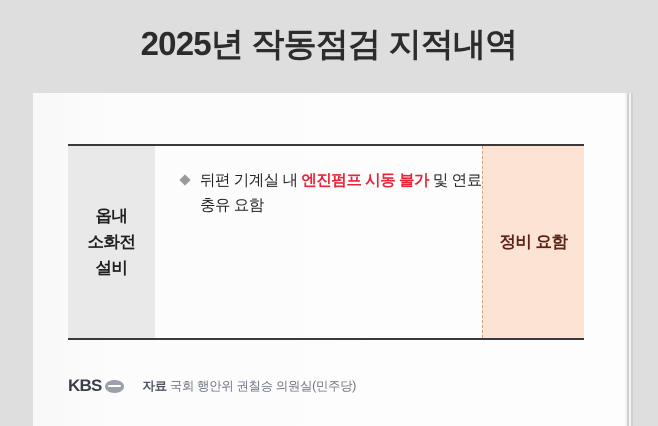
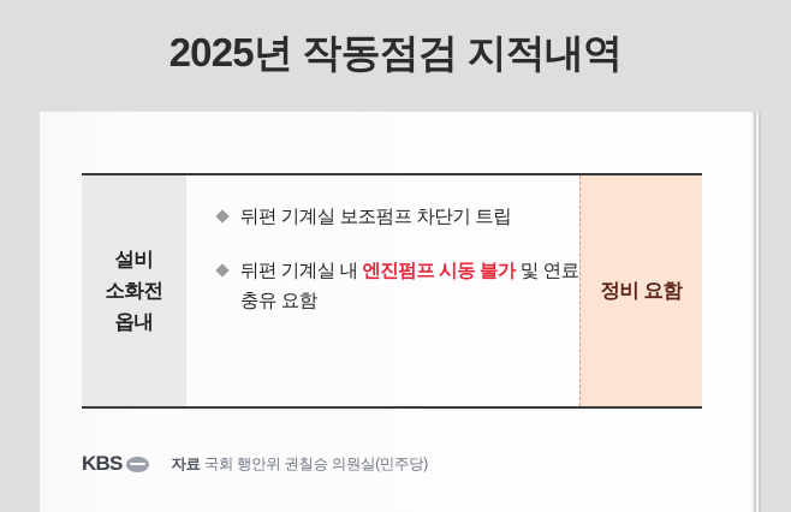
  2025년 작동점검 지적내역
- 옵내
+ 설비
  소화전
- 설비
+ 옵내
+ 뒤편 기계실 보조펌프 차단기 트립
  뒤편 기계실 내 엔진펌프 시동 불가 및 연료 충유 요함
  정비 요함
  KBS
  자료 국회 행안위 권칠승 의원실(민주당)
